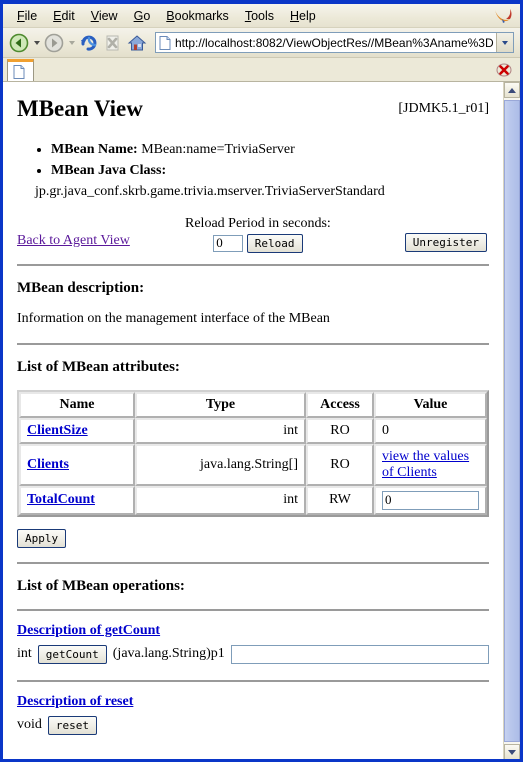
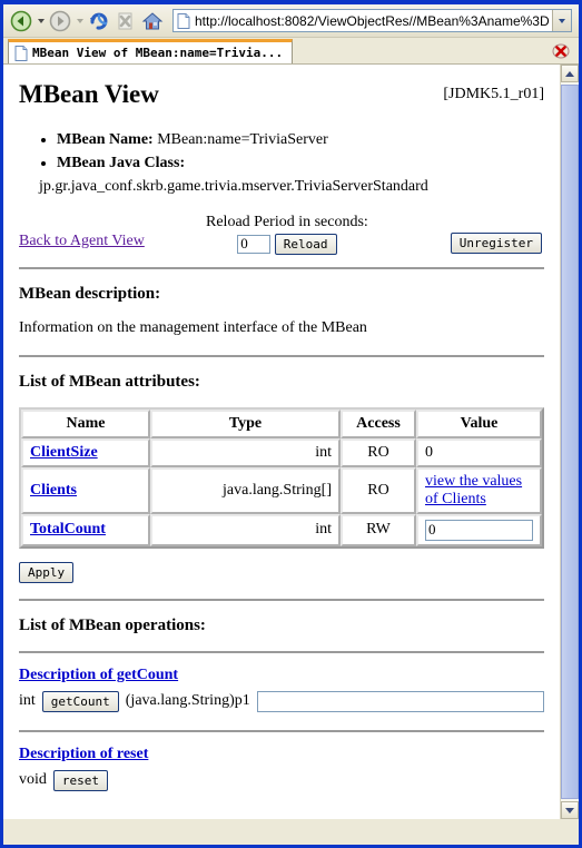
- File
- Edit
- View
- Go
- Bookmarks
- Tools
- Help
  http://localhost:8082/ViewObjectRes//MBean%3Aname%3D
+ MBean View of MBean:name=Trivia...
  [JDMK5.1_r01]
  MBean View
  MBean Name: MBean:name=TriviaServer
  MBean Java Class:
  jp.gr.java_conf.skrb.game.trivia.mserver.TriviaServerStandard
  Back to Agent View
  Reload Period in seconds:
  0 Reload
  Unregister
  MBean description:
  Information on the management interface of the MBean
  List of MBean attributes:
  Name	Type	Access	Value
  ClientSize	int	RO	0
  Clients	java.lang.String[]	RO	view the values of Clients
  TotalCount	int	RW	0
  Apply
  List of MBean operations:
  Description of getCount
  int
  getCount
  (java.lang.String)p1
  Description of reset
  void
  reset
